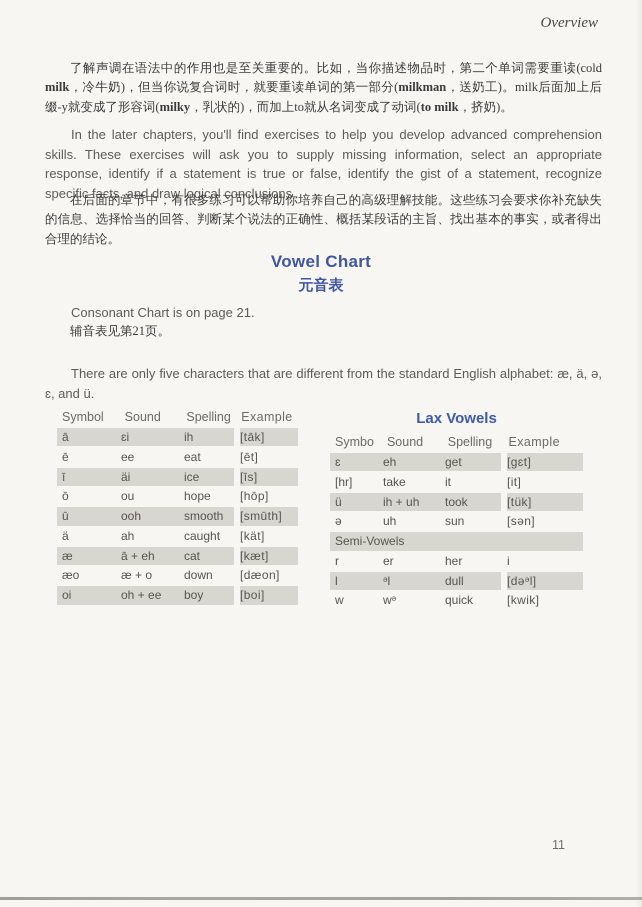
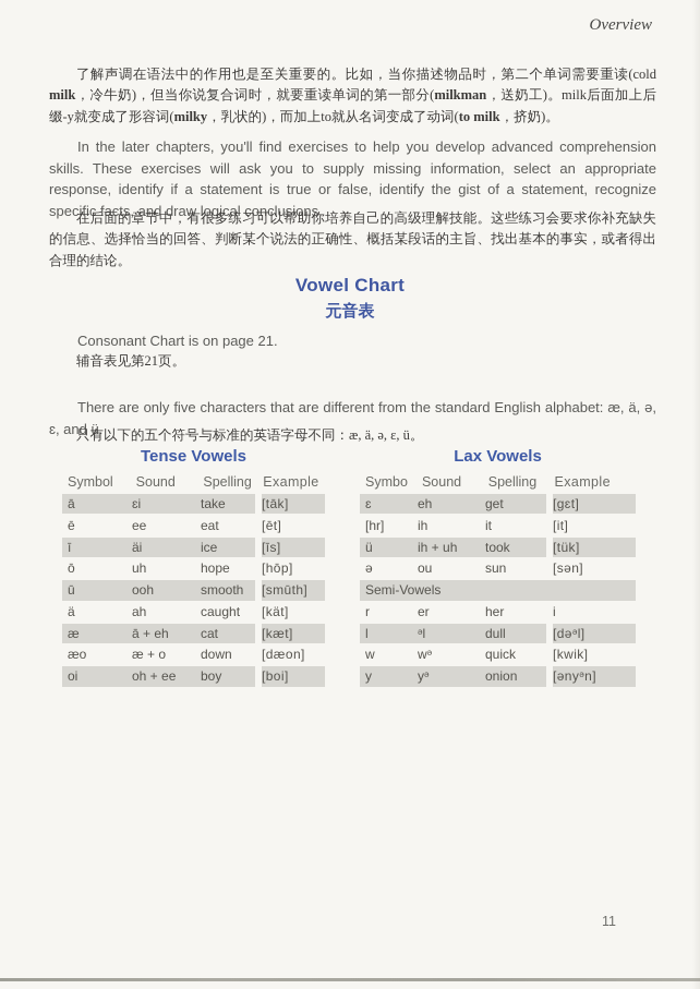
  Overview
  了解声调在语法中的作用也是至关重要的。比如，当你描述物品时，第二个单词需要重读(cold milk，冷牛奶)，但当你说复合词时，就要重读单词的第一部分(milkman，送奶工)。milk后面加上后缀-y就变成了形容词(milky，乳状的)，而加上to就从名词变成了动词(to milk，挤奶)。
  In the later chapters, you'll find exercises to help you develop advanced comprehension skills. These exercises will ask you to supply missing information, select an appropriate response, identify if a statement is true or false, identify the gist of a statement, recognize specific facts, and draw logical conclusions.
  在后面的章节中，有很多练习可以帮助你培养自己的高级理解技能。这些练习会要求你补充缺失的信息、选择恰当的回答、判断某个说法的正确性、概括某段话的主旨、找出基本的事实，或者得出合理的结论。
  Vowel Chart
  元音表
  Consonant Chart is on page 21.
  辅音表见第21页。
  There are only five characters that are different from the standard English alphabet: æ, ä, ə, ɛ, and ü.
+ 只有以下的五个符号与标准的英语字母不同：æ, ä, ə, ɛ, ü。
+ Tense Vowels
  Symbol
  Sound
  Spelling
  Example
  ā
  ɛi
- ih
+ take
  [tāk]
  ē
  ee
  eat
  [ēt]
  ī
  äi
  ice
  [īs]
  ō
- ou
+ uh
  hope
  [hōp]
  ū
  ooh
  smooth
  [smūth]
  ä
  ah
  caught
  [kät]
  æ
  ā + eh
  cat
  [kæt]
  æo
  æ + o
  down
  [dæon]
  oi
  oh + ee
  boy
  [boi]
  Lax Vowels
  Symbo
  Sound
  Spelling
  Example
  ɛ
  eh
  get
  [gɛt]
  [hr]
- take
+ ih
  it
  [it]
  ü
  ih + uh
  took
  [tük]
  ə
- uh
+ ou
  sun
  [sən]
  Semi-Vowels
  r
  er
  her
  i
  l
  ᵊl
  dull
  [dəᵊl]
  w
  wᵊ
  quick
  [kwik]
+ y
+ yᵊ
+ onion
+ [ənyᵊn]
  11
